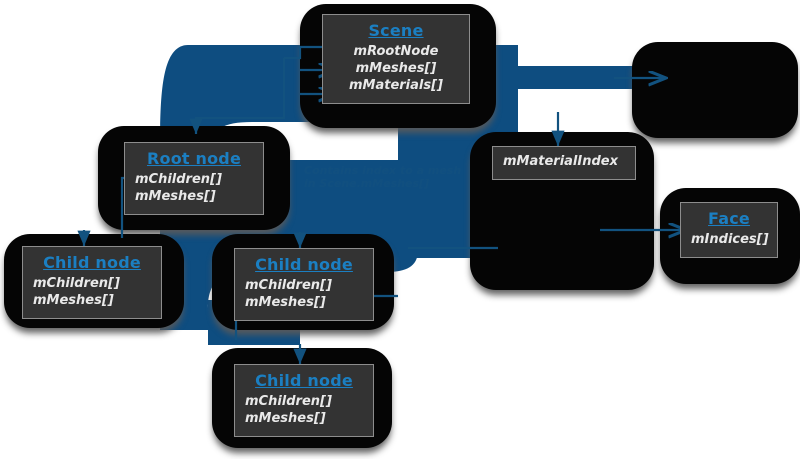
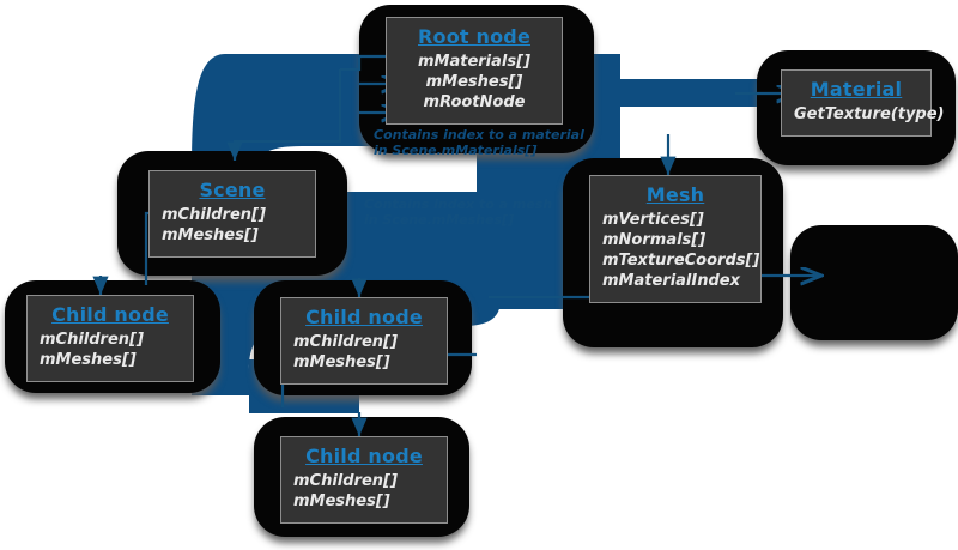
- Scene
+ Root node
- mRootNode
+ mMaterials[]
  mMeshes[]
- mMaterials[]
+ mRootNode
+ Material
+ GetTexture(type)
- Root node
+ Scene
  mChildren[]
  mMeshes[]
+ Mesh
+ mVertices[]
+ mNormals[]
+ mTextureCoords[]
  mMaterialIndex
- Face
- mIndices[]
  Child node
  mChildren[]
  mMeshes[]
  Child node
  mChildren[]
  mMeshes[]
  Child node
  mChildren[]
  mMeshes[]
+ Contains index to a material
+ in Scene.mMaterials[]
